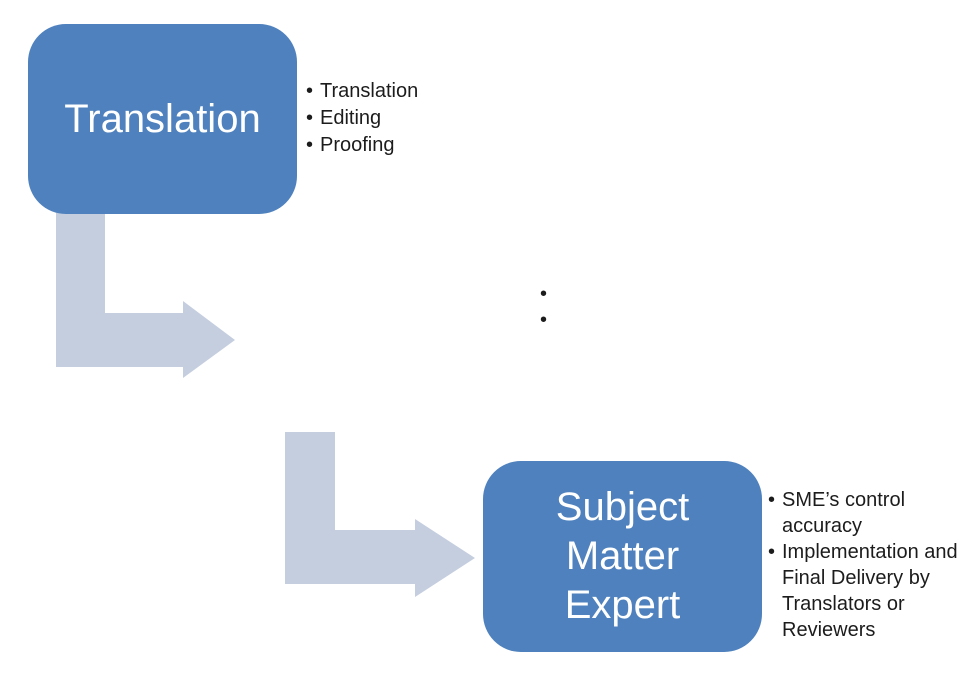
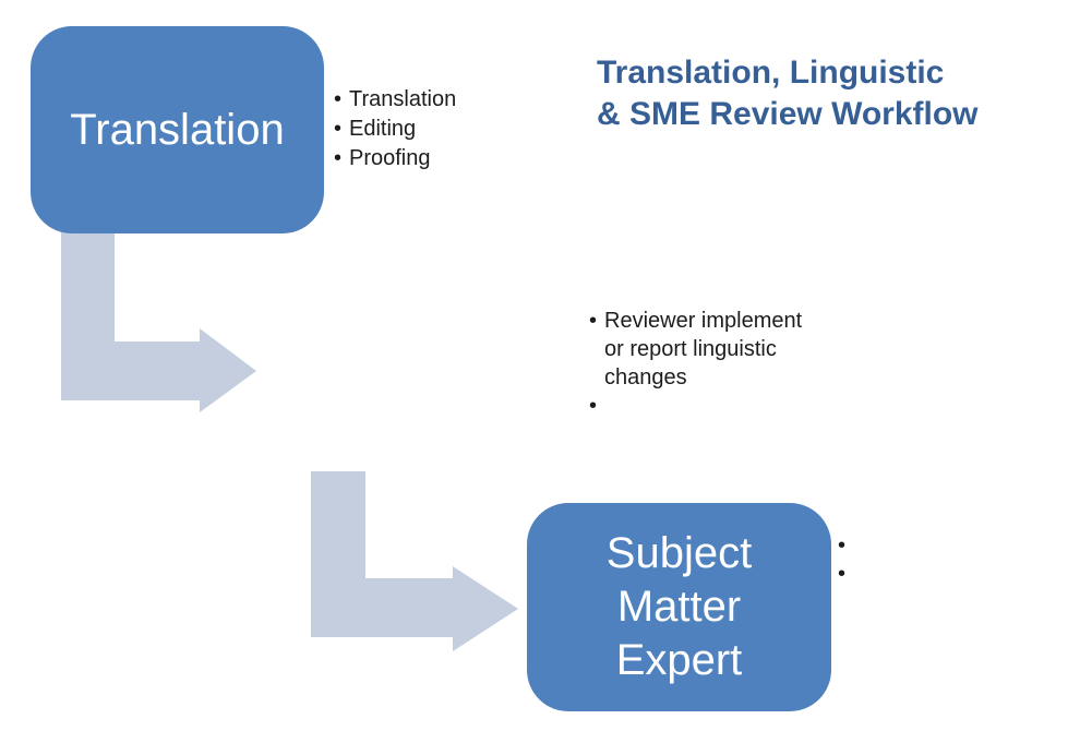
  Translation
  •
  Translation
  •
  Editing
  •
  Proofing
+ Translation, Linguistic
+ & SME Review Workflow
  •
+ Reviewer implement
+ or report linguistic
+ changes
  •
  Subject
  Matter
  Expert
  •
- SME’s control
- accuracy
  •
- Implementation and
- Final Delivery by
- Translators or
- Reviewers
